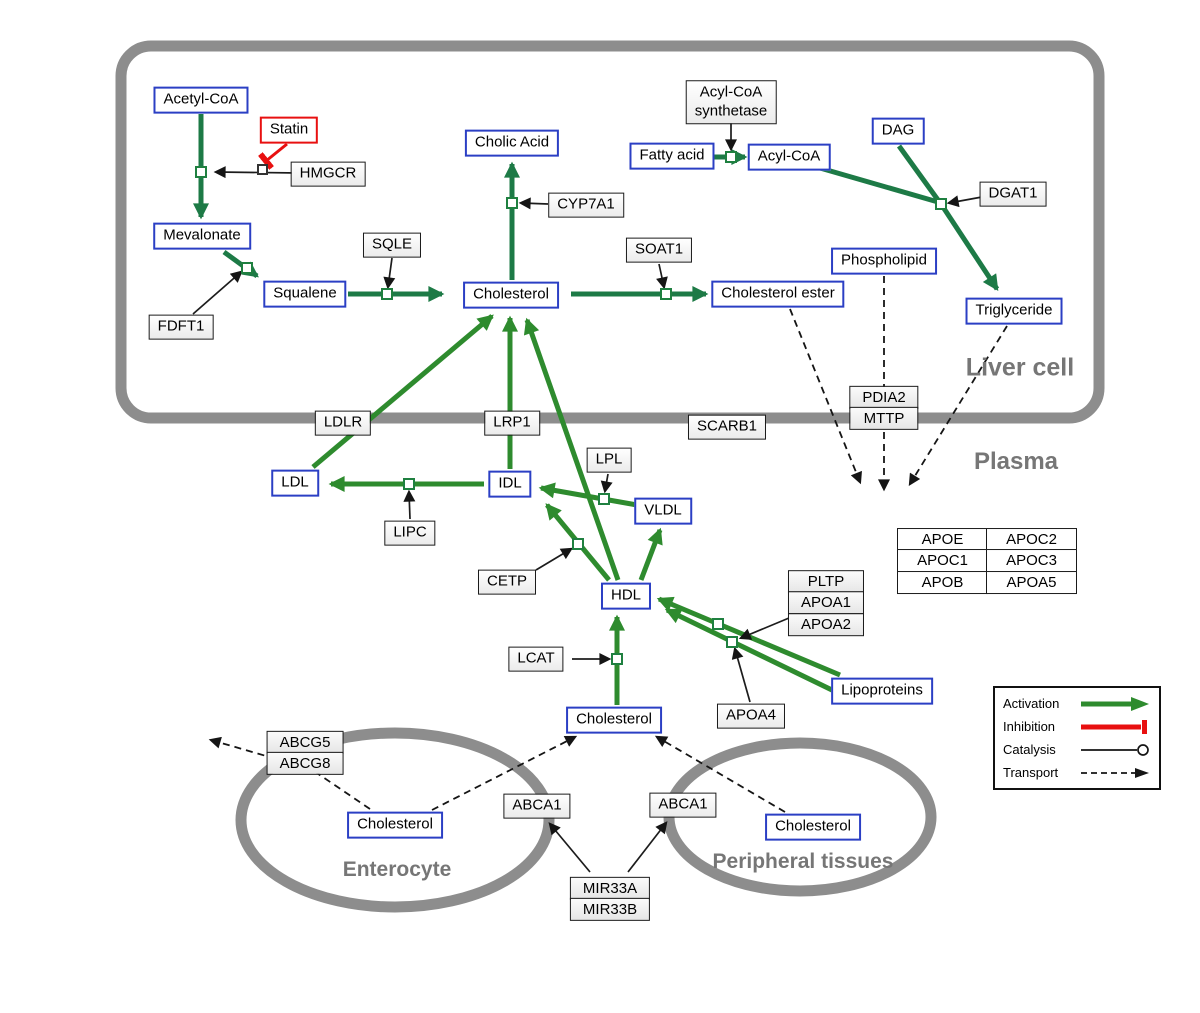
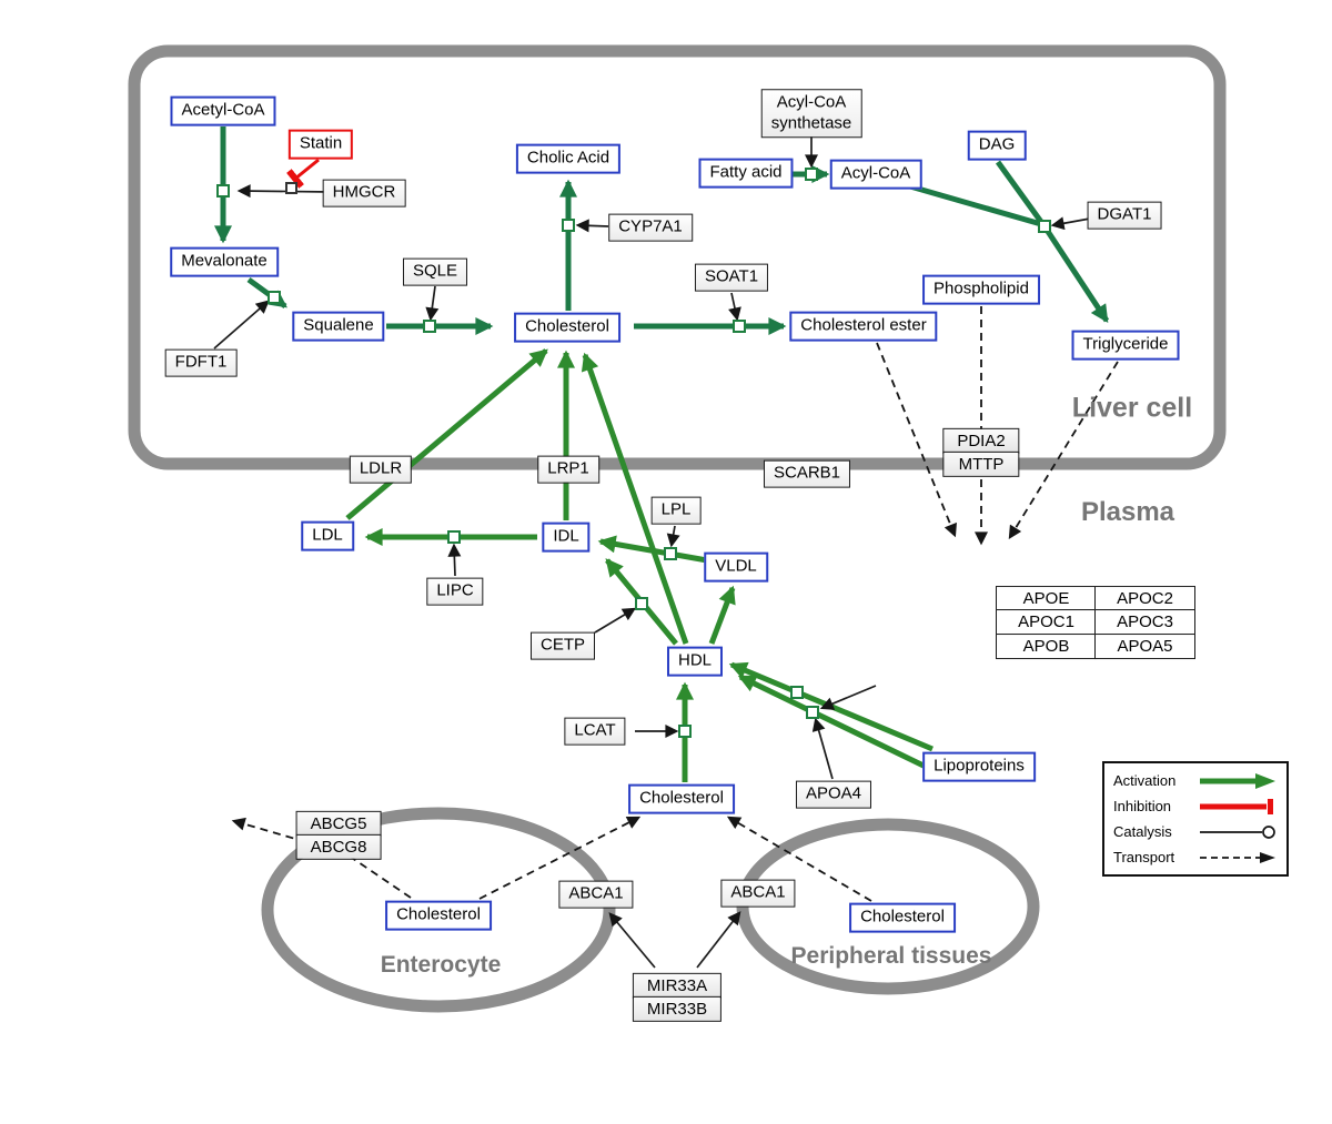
  Liver cell
  Plasma
  Enterocyte
  Peripheral tissues
  Acetyl-CoA
  Mevalonate
  Squalene
  Cholic Acid
  Cholesterol
  Cholesterol ester
  Fatty acid
  Acyl-CoA
  DAG
  Phospholipid
  Triglyceride
  LDL
  IDL
  VLDL
  HDL
  Lipoproteins
  Cholesterol
  Cholesterol
  Cholesterol
  Statin
  HMGCR
  SQLE
  FDFT1
  CYP7A1
  SOAT1
  DGAT1
  Acyl-CoA
  synthetase
  LDLR
  LRP1
  SCARB1
  LPL
  LIPC
  CETP
  LCAT
  APOA4
  ABCA1
  ABCA1
  PDIA2
  MTTP
- PLTP
- APOA1
- APOA2
  ABCG5
  ABCG8
  MIR33A
  MIR33B
  APOE
  APOC2
  APOC1
  APOC3
  APOB
  APOA5
  Activation
  Inhibition
  Catalysis
  Transport
